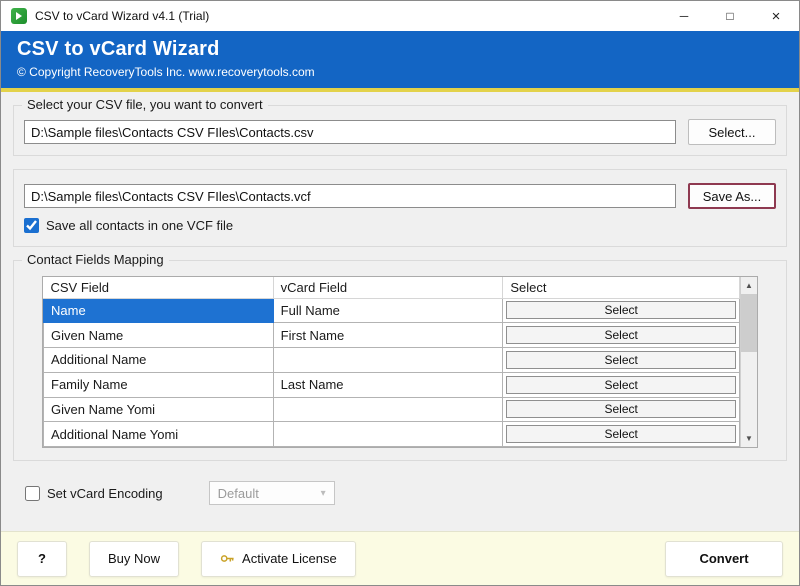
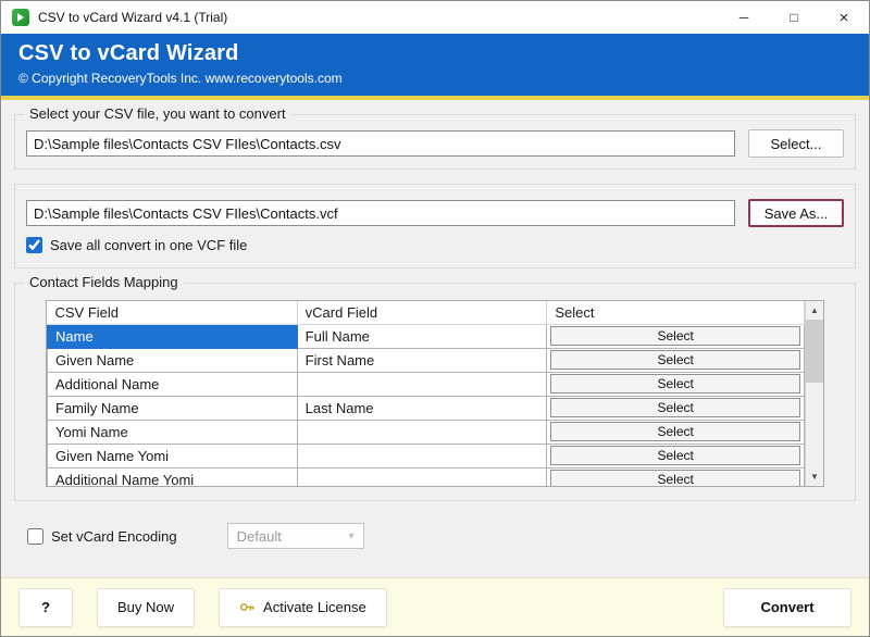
  CSV to vCard Wizard v4.1 (Trial)
  ─
  □
  ×
  CSV to vCard Wizard
  © Copyright RecoveryTools Inc. www.recoverytools.com
  Select your CSV file, you want to convert
  D:\Sample files\Contacts CSV FIles\Contacts.csv
  Select...
  D:\Sample files\Contacts CSV FIles\Contacts.vcf
  Save As...
- Save all contacts in one VCF file
+ Save all convert in one VCF file
  Contact Fields Mapping
  CSV Field	vCard Field	Select
  Name	Full Name	Select
  Given Name	First Name	Select
  Additional Name		Select
  Family Name	Last Name	Select
+ Yomi Name		Select
  Given Name Yomi		Select
  Additional Name Yomi		Select
  ▲
  ▼
  Set vCard Encoding
  Default
  ▾
  ?
  Buy Now
  Activate License
  Convert
